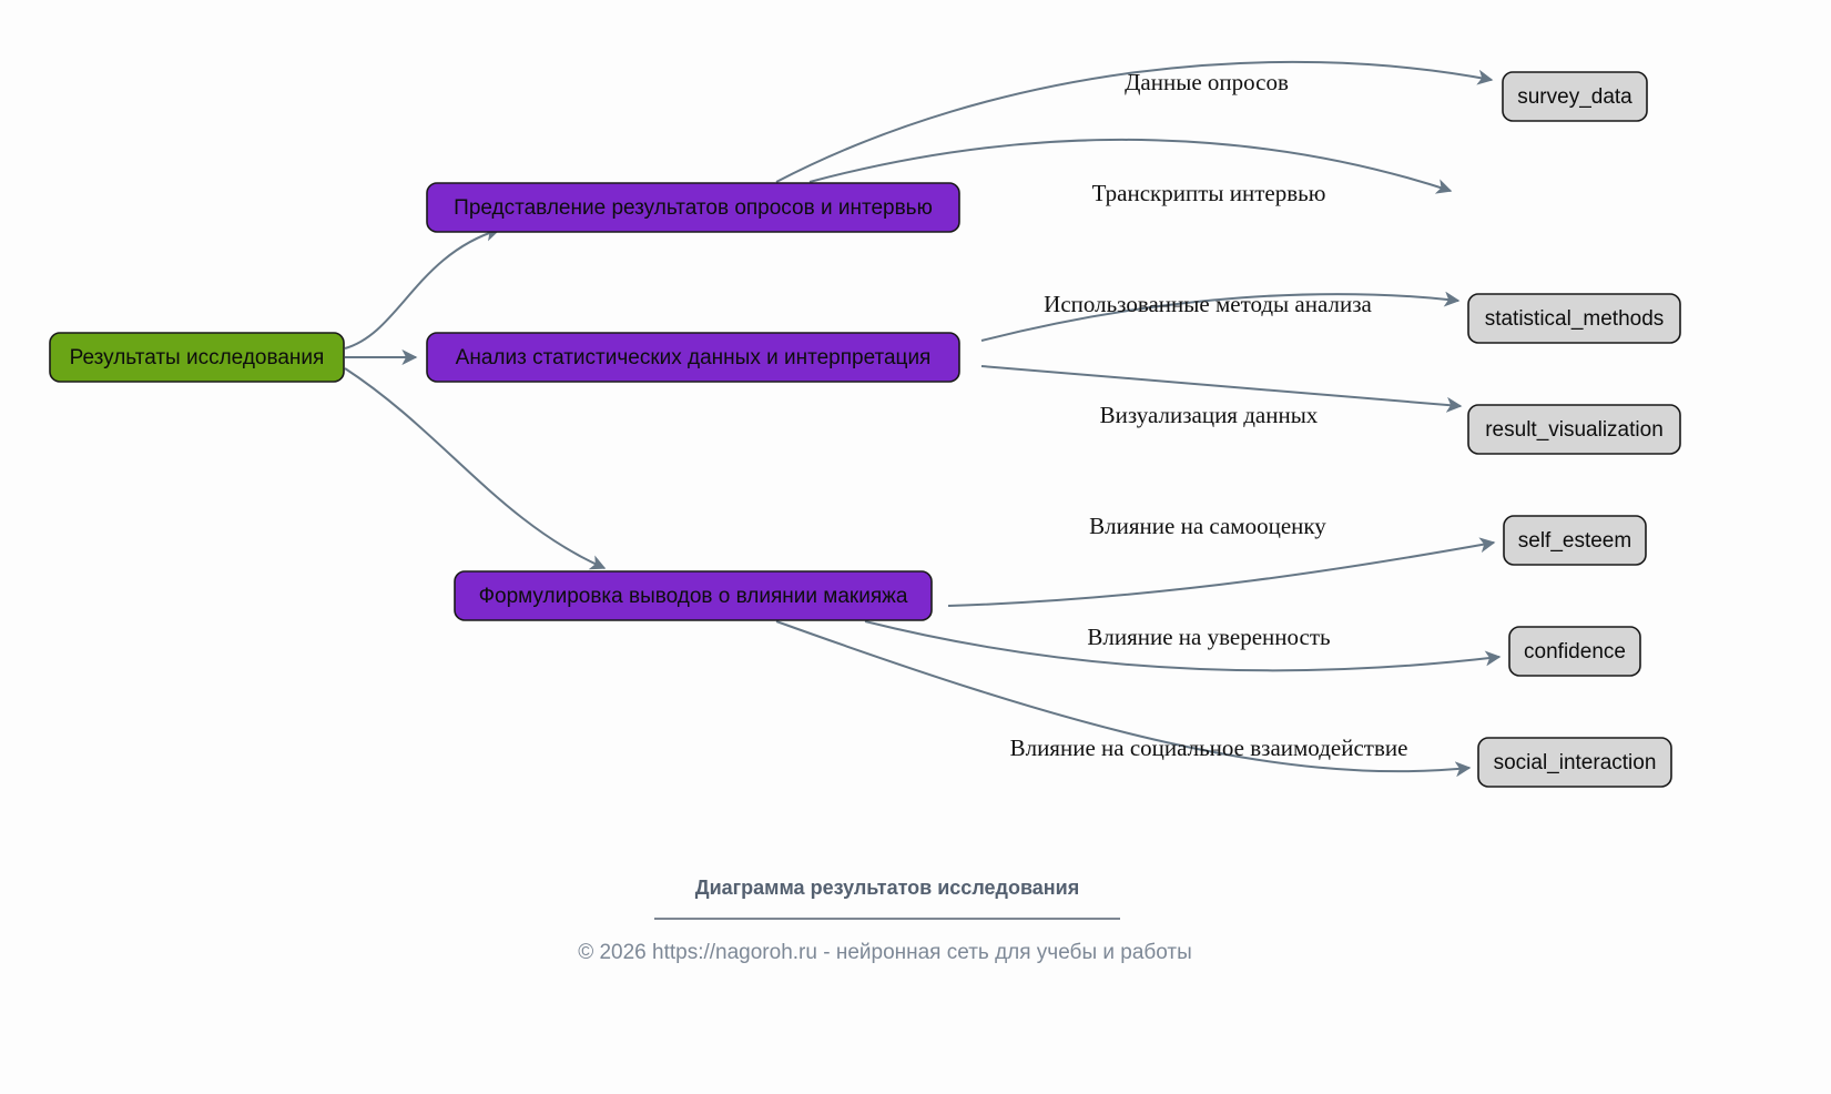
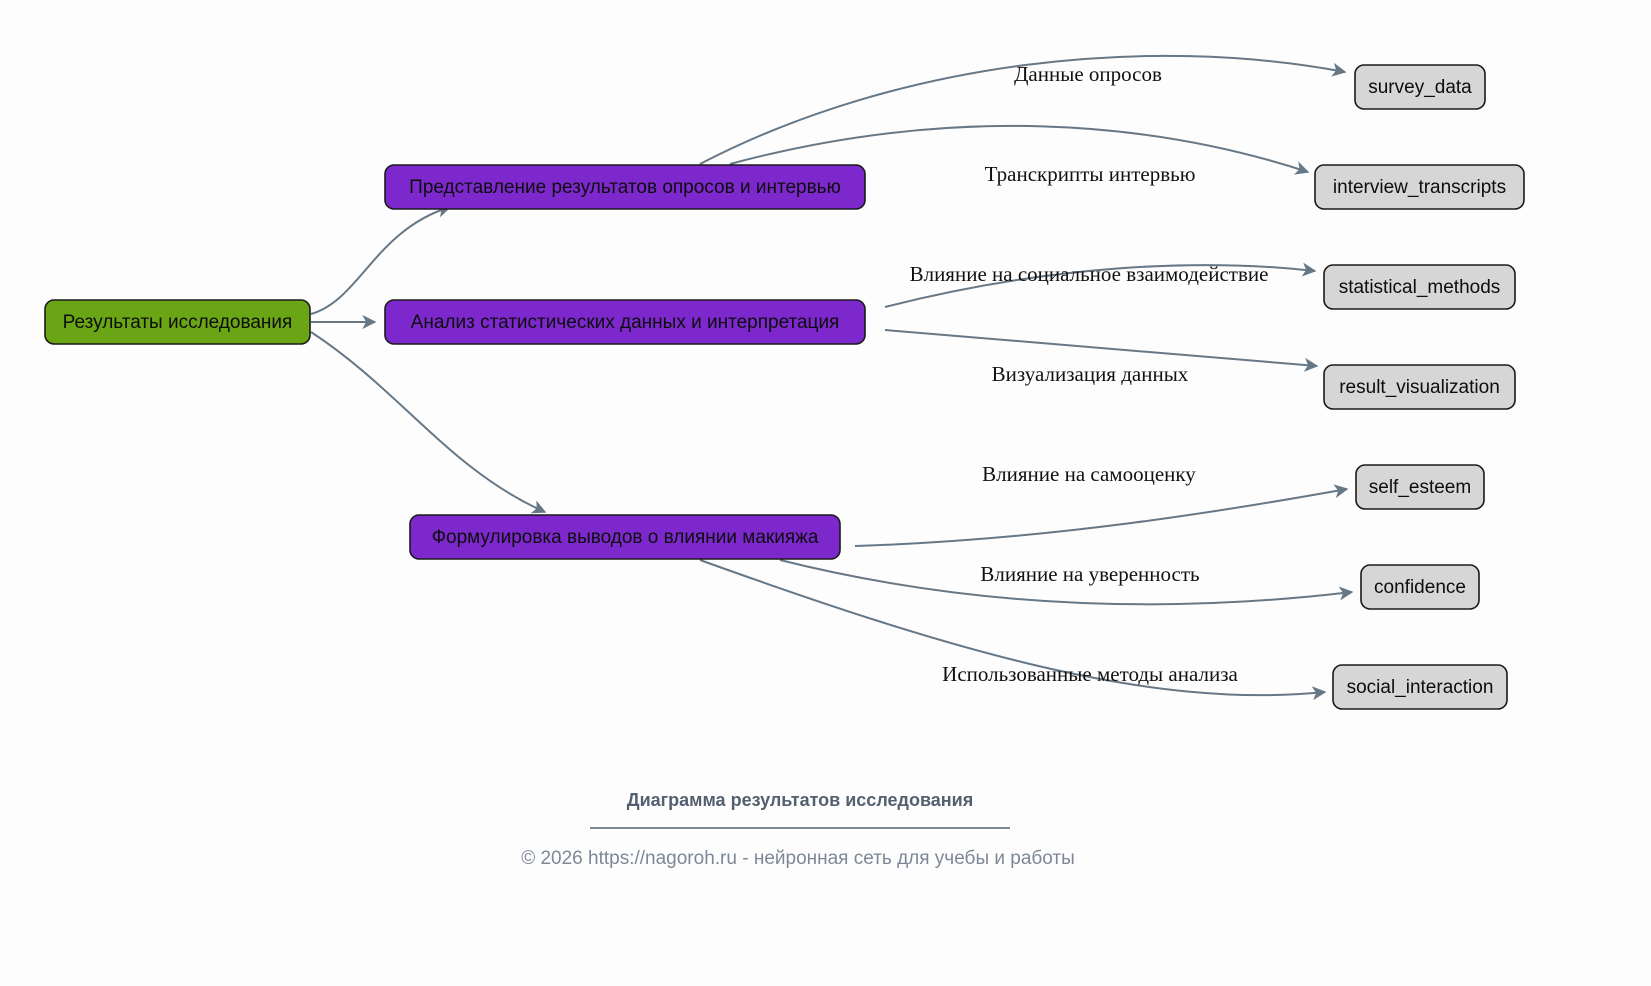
  Результаты исследования
  Представление результатов опросов и интервью
  Анализ статистических данных и интерпретация
  Формулировка выводов о влиянии макияжа
  survey_data
+ interview_transcripts
  statistical_methods
  result_visualization
  self_esteem
  confidence
  social_interaction
  Данные опросов
  Транскрипты интервью
- Использованные методы анализа
+ Влияние на социальное взаимодействие
  Визуализация данных
  Влияние на самооценку
  Влияние на уверенность
- Влияние на социальное взаимодействие
+ Использованные методы анализа
  Диаграмма результатов исследования
  © 2026 https://nagoroh.ru - нейронная сеть для учебы и работы
